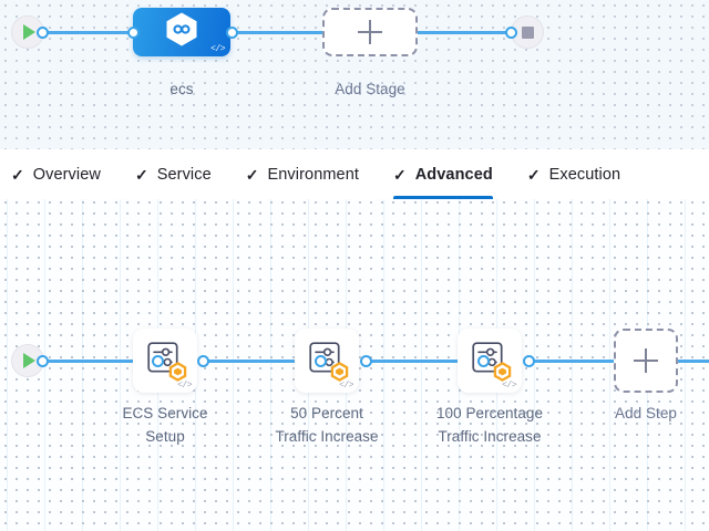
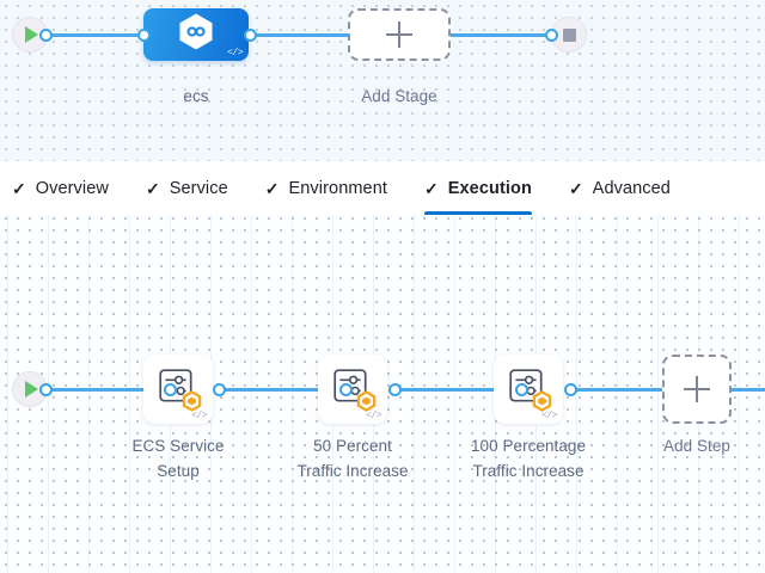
  </>
  ecs
  Add Stage
  ✓
  Overview
  ✓
  Service
  ✓
  Environment
  ✓
- Advanced
+ Execution
  ✓
- Execution
+ Advanced
  </>
  ECS Service
  Setup
  </>
  50 Percent
  Traffic Increase
  </>
  100 Percentage
  Traffic Increase
  Add Step
